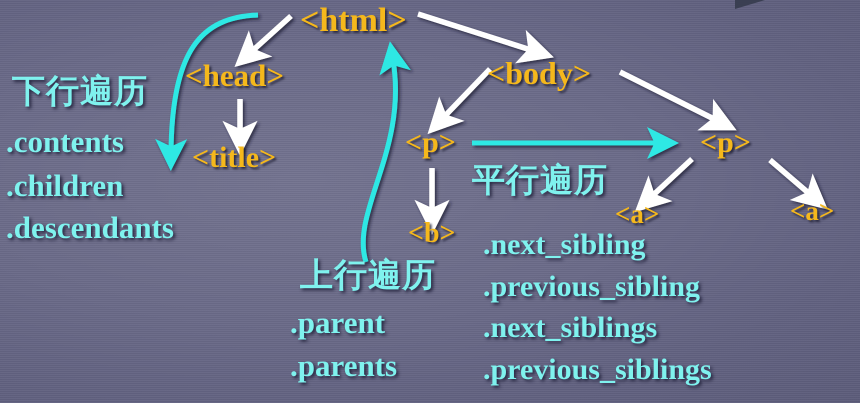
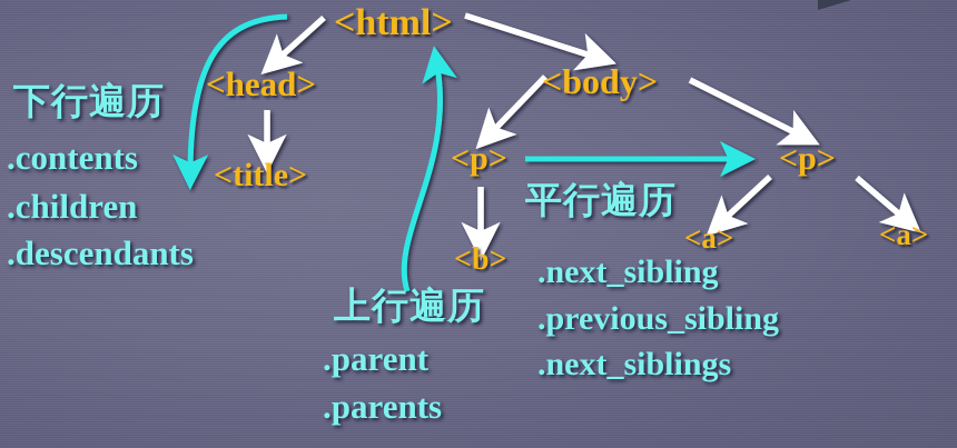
  <html>
  <head>
  <title>
  <body>
  <p>
  <b>
  <p>
  <a>
  <a>
  下行遍历
  .contents
  .children
  .descendants
  上行遍历
  .parent
  .parents
  平行遍历
  .next_sibling
  .previous_sibling
  .next_siblings
- .previous_siblings
